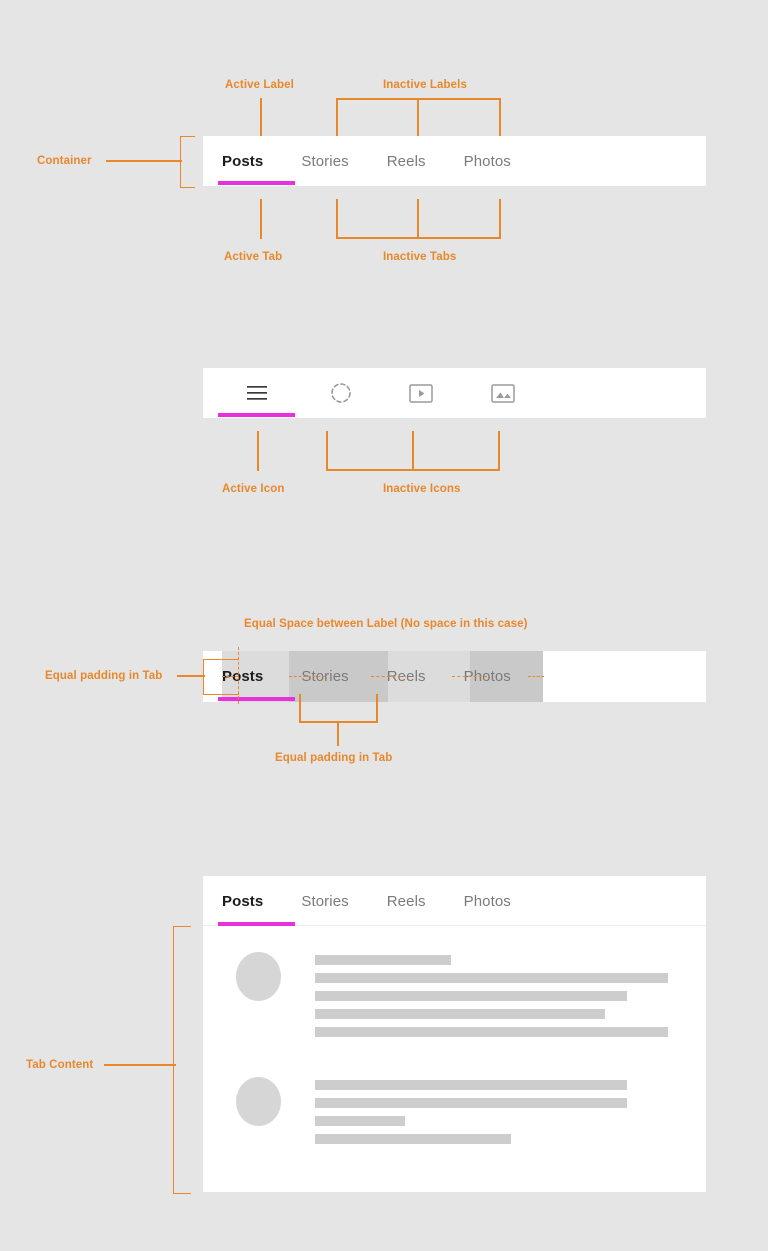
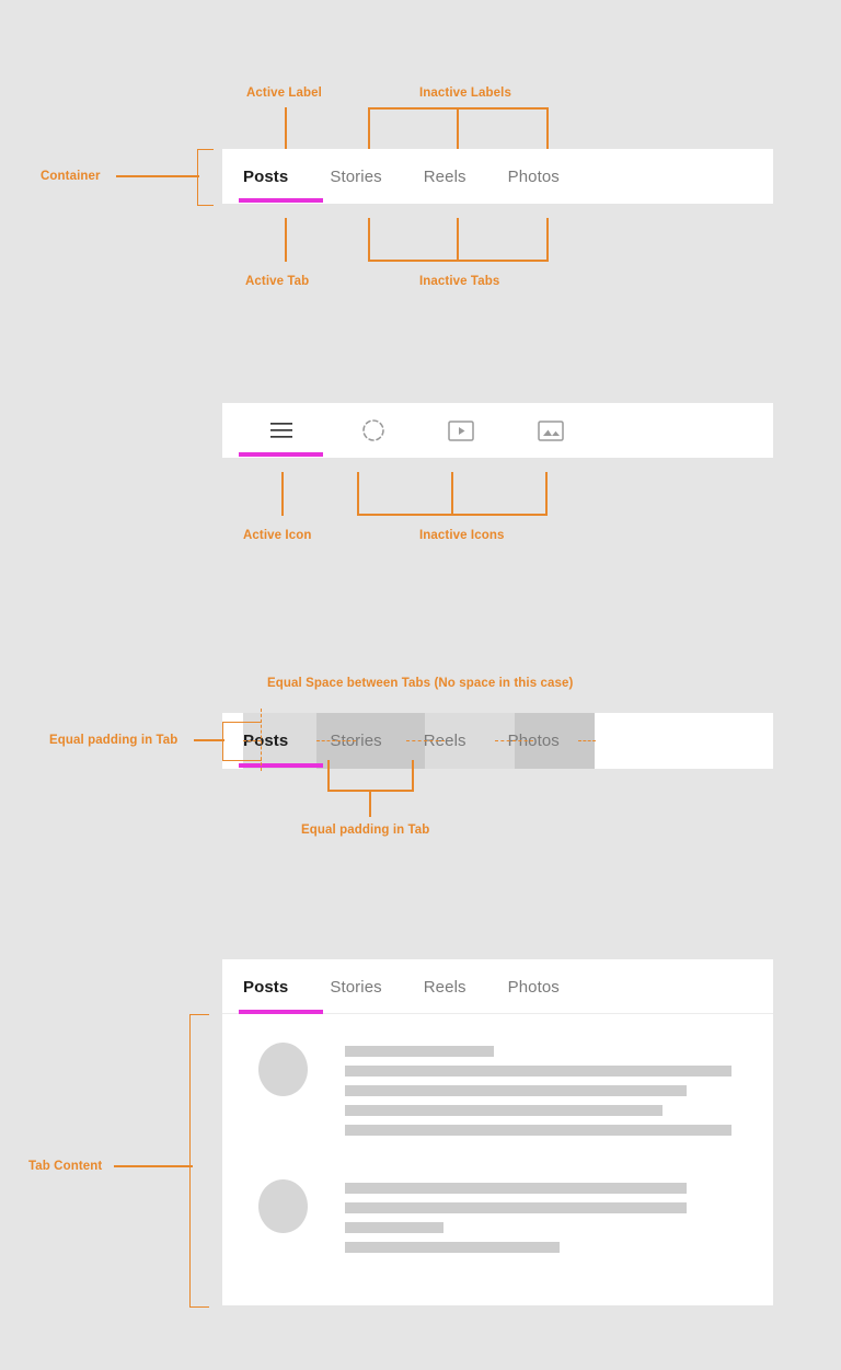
  Posts
  Stories
  Reels
  Photos
  Container
  Active Label
  Inactive Labels
  Active Tab
  Inactive Tabs
  Active Icon
  Inactive Icons
  Posts
  Stories
  Reels
  Photos
- Equal Space between Label (No space in this case)
+ Equal Space between Tabs (No space in this case)
  Equal padding in Tab
  Equal padding in Tab
  Posts
  Stories
  Reels
  Photos
  Tab Content
